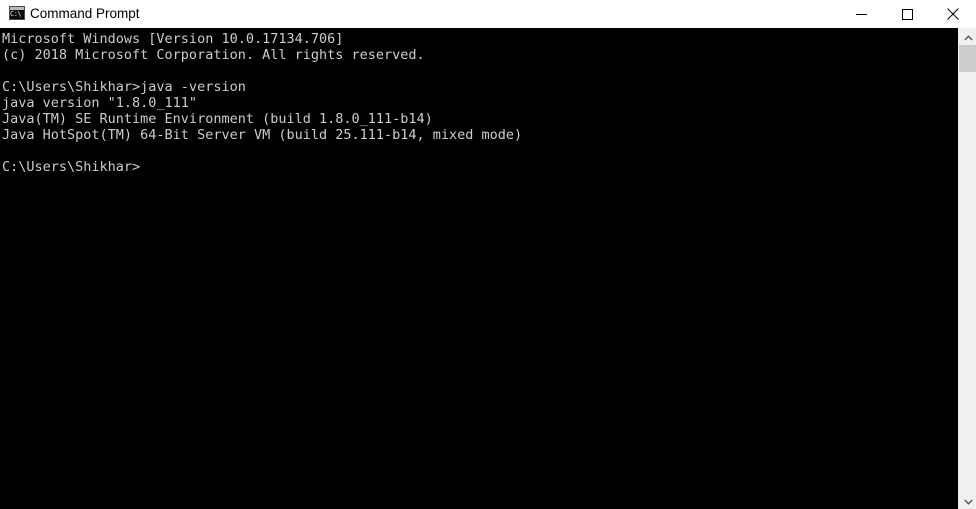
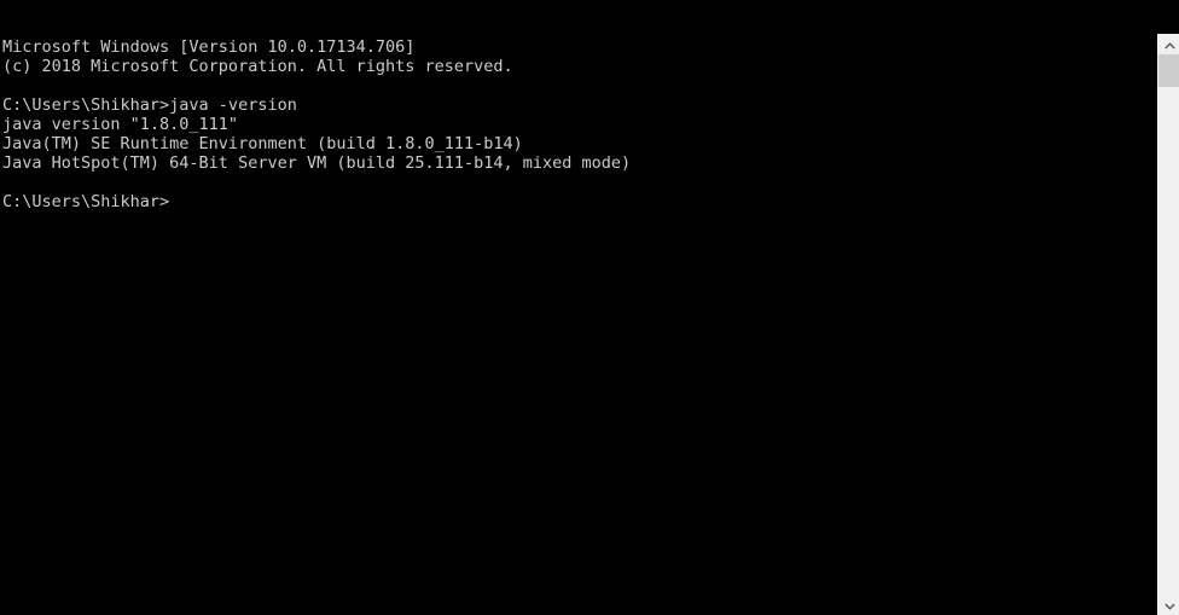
- C:\
- Command Prompt
  Microsoft Windows [Version 10.0.17134.706]
  (c) 2018 Microsoft Corporation. All rights reserved.
  C:\Users\Shikhar>java -version
  java version "1.8.0_111"
  Java(TM) SE Runtime Environment (build 1.8.0_111-b14)
  Java HotSpot(TM) 64-Bit Server VM (build 25.111-b14, mixed mode)
  C:\Users\Shikhar>
